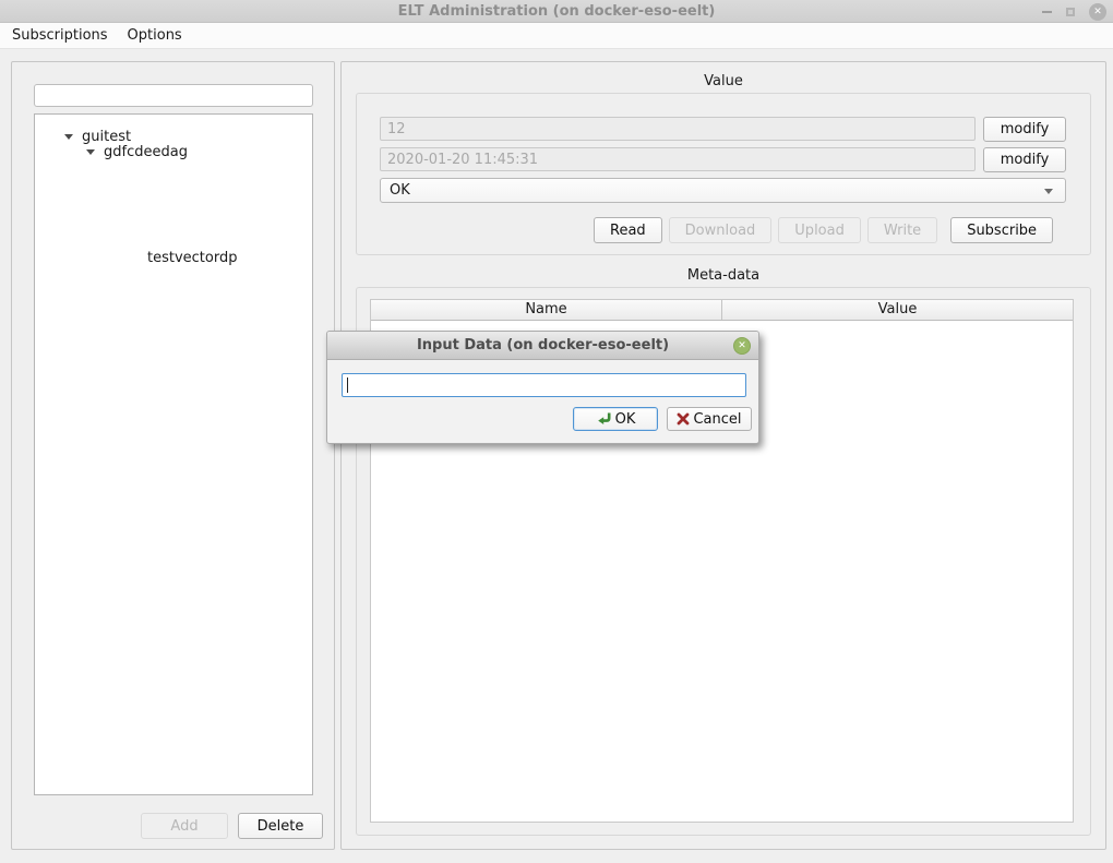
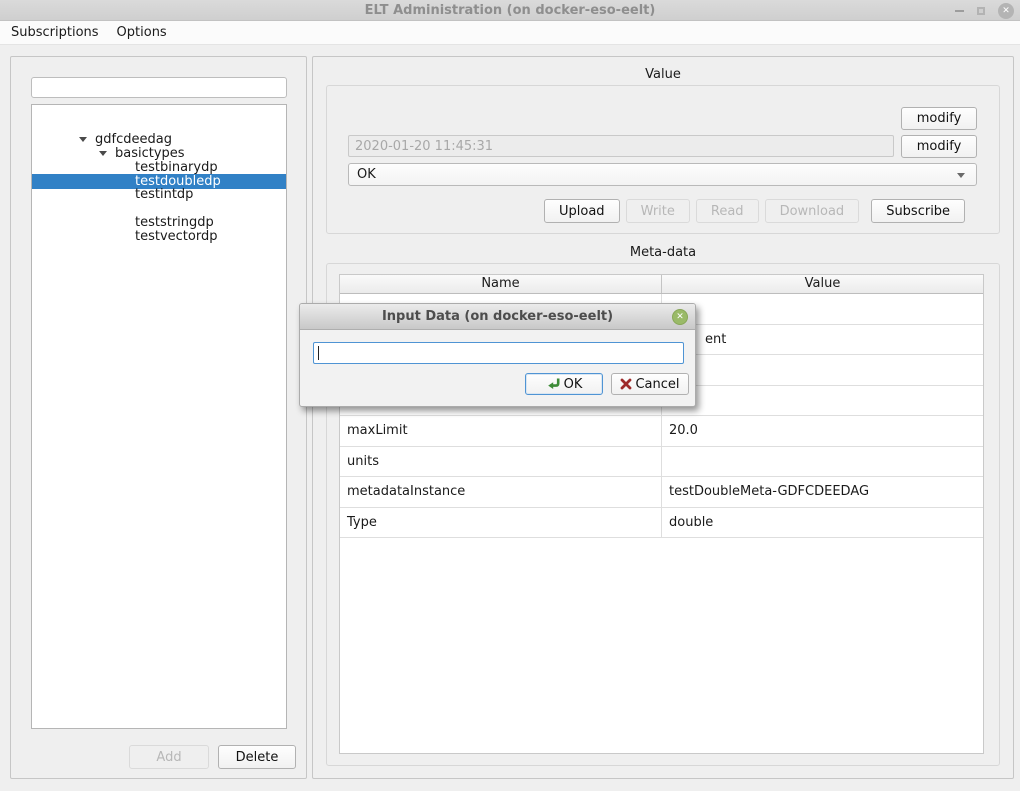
  ELT Administration (on docker-eso-eelt)
  ✕
  Subscriptions
  Options
- guitest
  gdfcdeedag
+ basictypes
+ testbinarydp
+ testdoubledp
+ testintdp
+ teststringdp
  testvectordp
  Add
  Delete
  Value
- 12
  modify
  2020-01-20 11:45:31
  modify
  OK
- Read
+ Upload
- Download
+ Write
- Upload
+ Read
- Write
+ Download
  Subscribe
  Meta-data
  Name
  Value
+ ent
+ maxLimit
+ 20.0
+ units
+ metadataInstance
+ testDoubleMeta-GDFCDEEDAG
+ Type
+ double
  Input Data (on docker-eso-eelt)
  ✕
  OK
  Cancel
